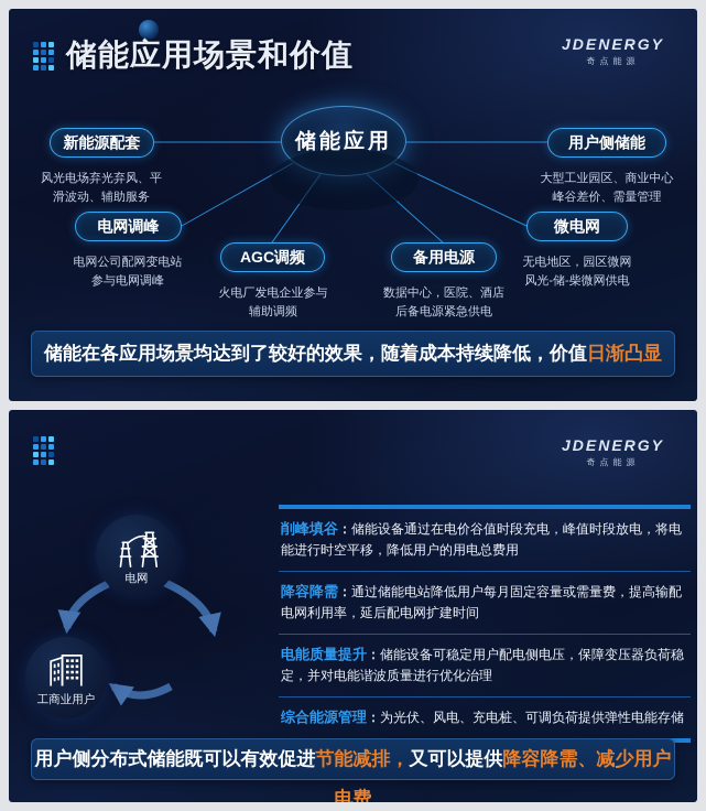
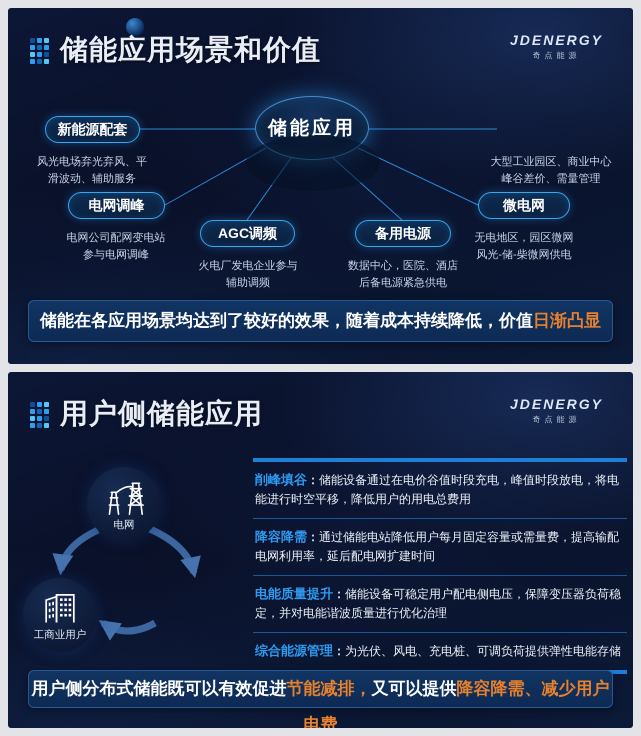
  储能应用场景和价值
  JDENERGY
  奇点能源
  储能应用
  新能源配套
  风光电场弃光弃风、平
  滑波动、辅助服务
  电网调峰
  电网公司配网变电站
  参与电网调峰
  AGC调频
  火电厂发电企业参与
  辅助调频
  备用电源
  数据中心，医院、酒店
  后备电源紧急供电
  微电网
  无电地区，园区微网
  风光-储-柴微网供电
- 用户侧储能
  大型工业园区、商业中心
  峰谷差价、需量管理
  储能在各应用场景均达到了较好的效果，随着成本持续降低，价值日渐凸显
+ 用户侧储能应用
  JDENERGY
  奇点能源
  电网
  工商业用户
  削峰填谷：储能设备通过在电价谷值时段充电，峰值时段放电，将电能进行时空平移，降低用户的用电总费用
  降容降需：通过储能电站降低用户每月固定容量或需量费，提高输配电网利用率，延后配电网扩建时间
  电能质量提升：储能设备可稳定用户配电侧电压，保障变压器负荷稳定，并对电能谐波质量进行优化治理
  综合能源管理：为光伏、风电、充电桩、可调负荷提供弹性电能存储
  用户侧分布式储能既可以有效促进节能减排，又可以提供降容降需、减少用户电费
